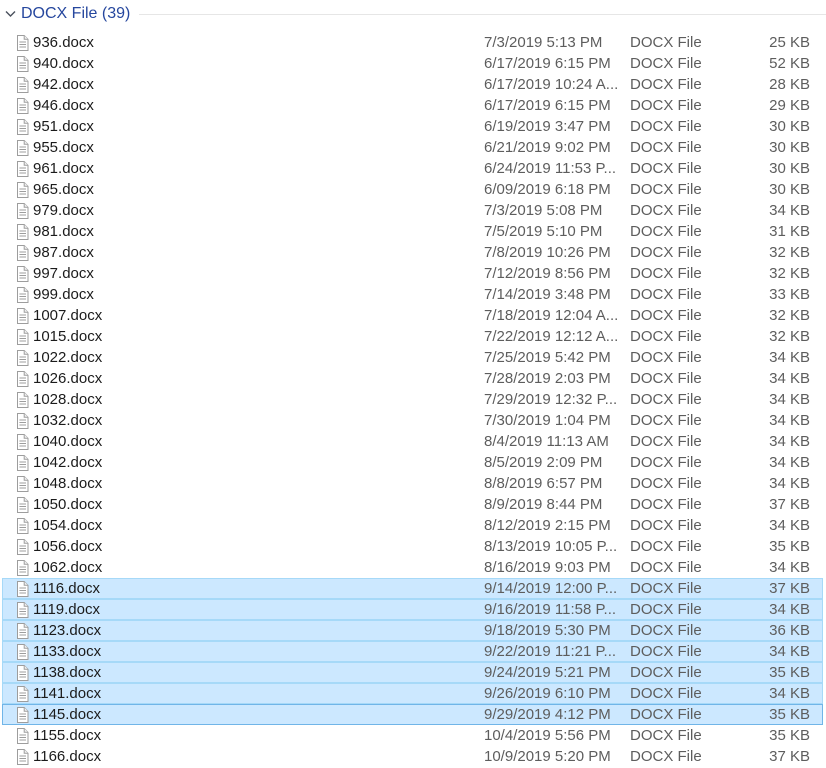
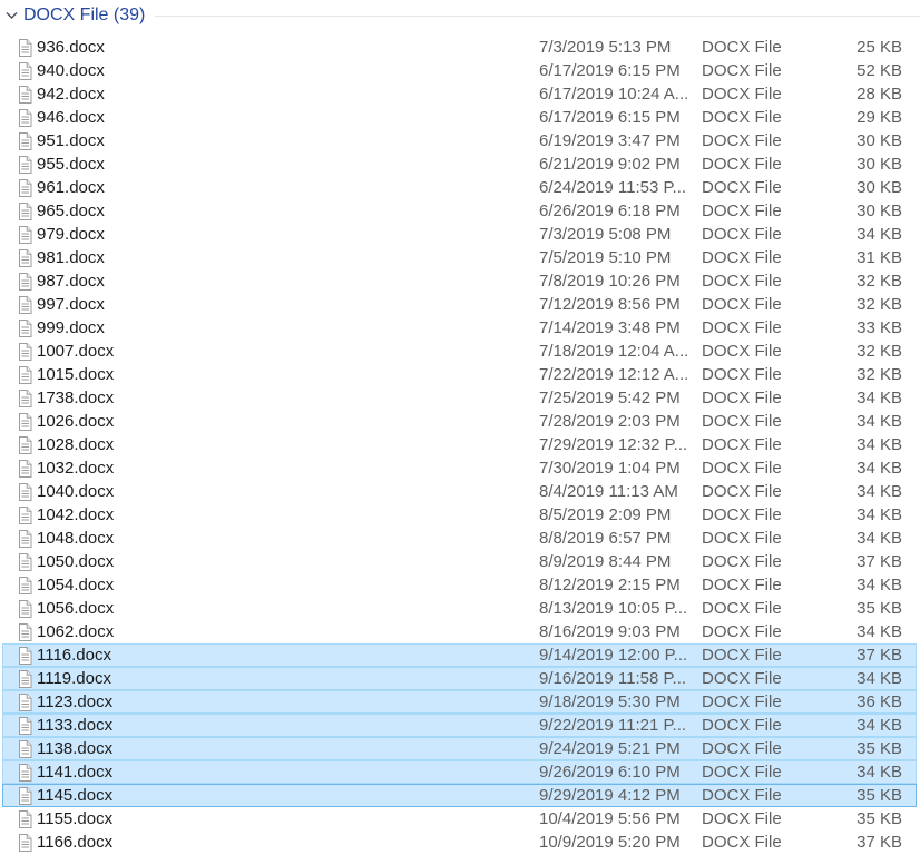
  DOCX File (39)
  936.docx
  7/3/2019 5:13 PM
  DOCX File
  25 KB
  940.docx
  6/17/2019 6:15 PM
  DOCX File
  52 KB
  942.docx
  6/17/2019 10:24 A...
  DOCX File
  28 KB
  946.docx
  6/17/2019 6:15 PM
  DOCX File
  29 KB
  951.docx
  6/19/2019 3:47 PM
  DOCX File
  30 KB
  955.docx
  6/21/2019 9:02 PM
  DOCX File
  30 KB
  961.docx
  6/24/2019 11:53 P...
  DOCX File
  30 KB
  965.docx
- 6/09/2019 6:18 PM
+ 6/26/2019 6:18 PM
  DOCX File
  30 KB
  979.docx
  7/3/2019 5:08 PM
  DOCX File
  34 KB
  981.docx
  7/5/2019 5:10 PM
  DOCX File
  31 KB
  987.docx
  7/8/2019 10:26 PM
  DOCX File
  32 KB
  997.docx
  7/12/2019 8:56 PM
  DOCX File
  32 KB
  999.docx
  7/14/2019 3:48 PM
  DOCX File
  33 KB
  1007.docx
  7/18/2019 12:04 A...
  DOCX File
  32 KB
  1015.docx
  7/22/2019 12:12 A...
  DOCX File
  32 KB
- 1022.docx
+ 1738.docx
  7/25/2019 5:42 PM
  DOCX File
  34 KB
  1026.docx
  7/28/2019 2:03 PM
  DOCX File
  34 KB
  1028.docx
  7/29/2019 12:32 P...
  DOCX File
  34 KB
  1032.docx
  7/30/2019 1:04 PM
  DOCX File
  34 KB
  1040.docx
  8/4/2019 11:13 AM
  DOCX File
  34 KB
  1042.docx
  8/5/2019 2:09 PM
  DOCX File
  34 KB
  1048.docx
  8/8/2019 6:57 PM
  DOCX File
  34 KB
  1050.docx
  8/9/2019 8:44 PM
  DOCX File
  37 KB
  1054.docx
  8/12/2019 2:15 PM
  DOCX File
  34 KB
  1056.docx
  8/13/2019 10:05 P...
  DOCX File
  35 KB
  1062.docx
  8/16/2019 9:03 PM
  DOCX File
  34 KB
  1116.docx
  9/14/2019 12:00 P...
  DOCX File
  37 KB
  1119.docx
  9/16/2019 11:58 P...
  DOCX File
  34 KB
  1123.docx
  9/18/2019 5:30 PM
  DOCX File
  36 KB
  1133.docx
  9/22/2019 11:21 P...
  DOCX File
  34 KB
  1138.docx
  9/24/2019 5:21 PM
  DOCX File
  35 KB
  1141.docx
  9/26/2019 6:10 PM
  DOCX File
  34 KB
  1145.docx
  9/29/2019 4:12 PM
  DOCX File
  35 KB
  1155.docx
  10/4/2019 5:56 PM
  DOCX File
  35 KB
  1166.docx
  10/9/2019 5:20 PM
  DOCX File
  37 KB
